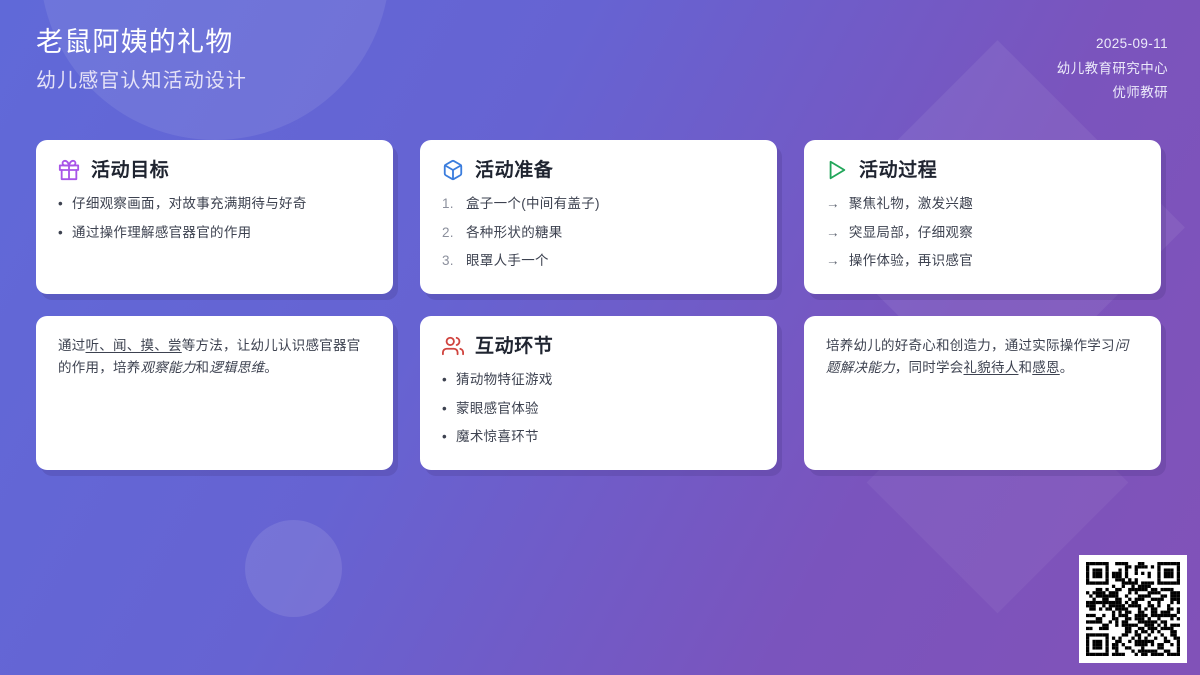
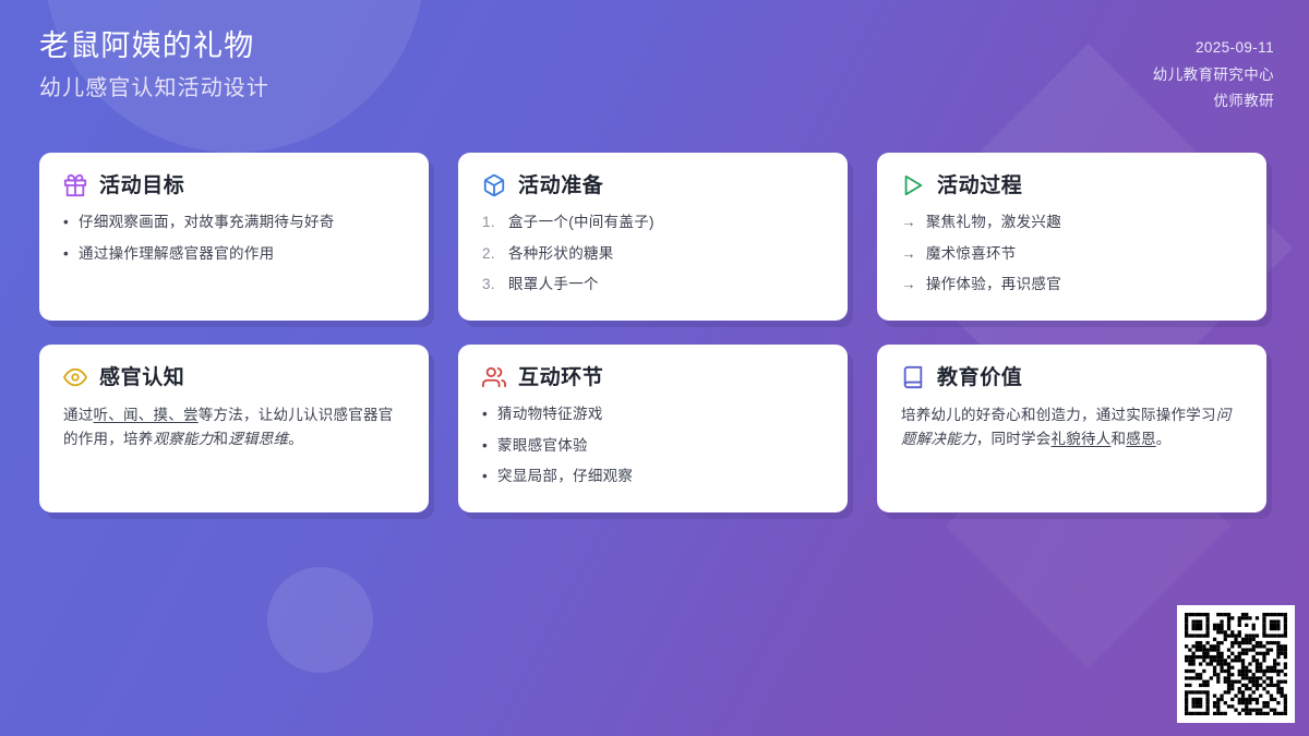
  老鼠阿姨的礼物
  幼儿感官认知活动设计
  2025-09-11
  幼儿教育研究中心
  优师教研
  活动目标
  •
  仔细观察画面，对故事充满期待与好奇
  •
  通过操作理解感官器官的作用
  活动准备
  1.
  盒子一个(中间有盖子)
  2.
  各种形状的糖果
  3.
  眼罩人手一个
  活动过程
  →
  聚焦礼物，激发兴趣
  →
- 突显局部，仔细观察
+ 魔术惊喜环节
  →
  操作体验，再识感官
+ 感官认知
  通过听、闻、摸、尝等方法，让幼儿认识感官器官的作用，培养观察能力和逻辑思维。
  互动环节
  •
  猜动物特征游戏
  •
  蒙眼感官体验
  •
- 魔术惊喜环节
+ 突显局部，仔细观察
+ 教育价值
  培养幼儿的好奇心和创造力，通过实际操作学习问题解决能力，同时学会礼貌待人和感恩。
